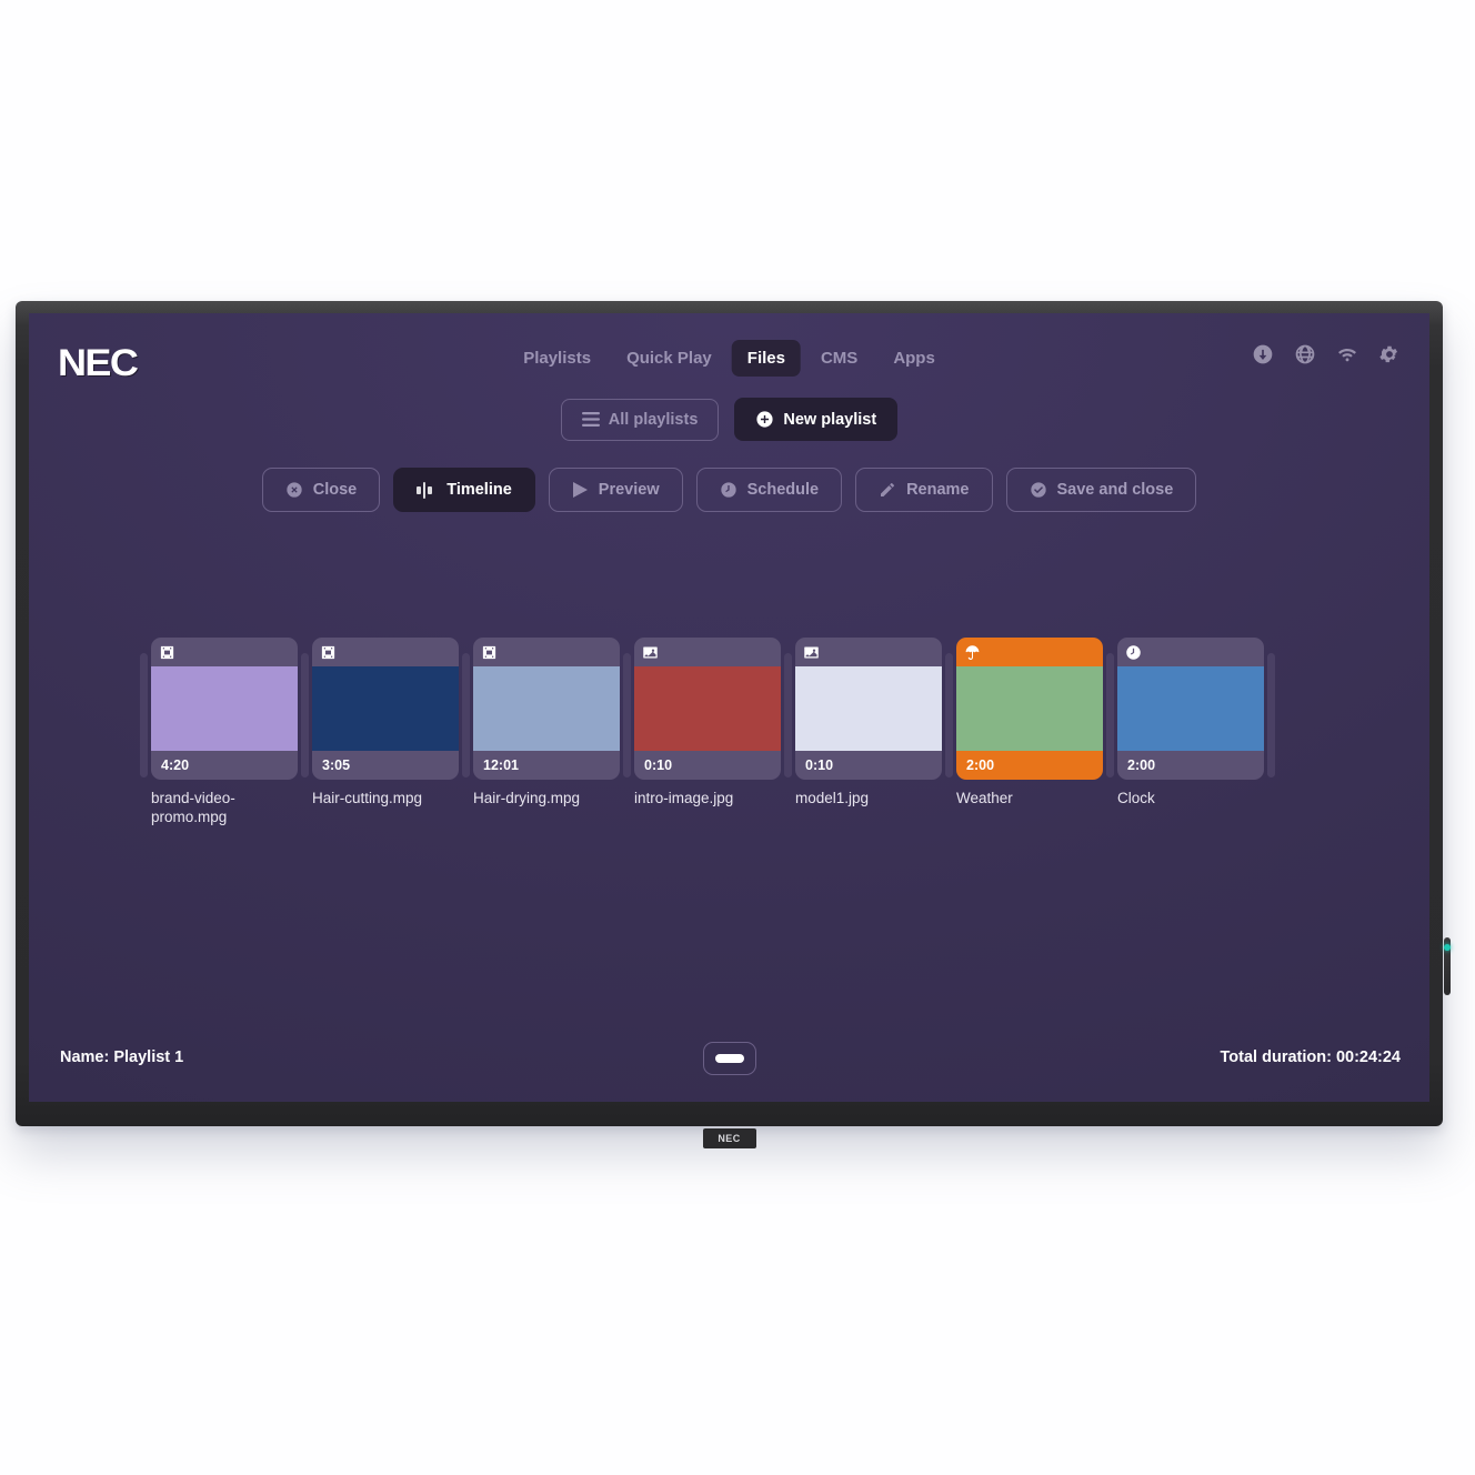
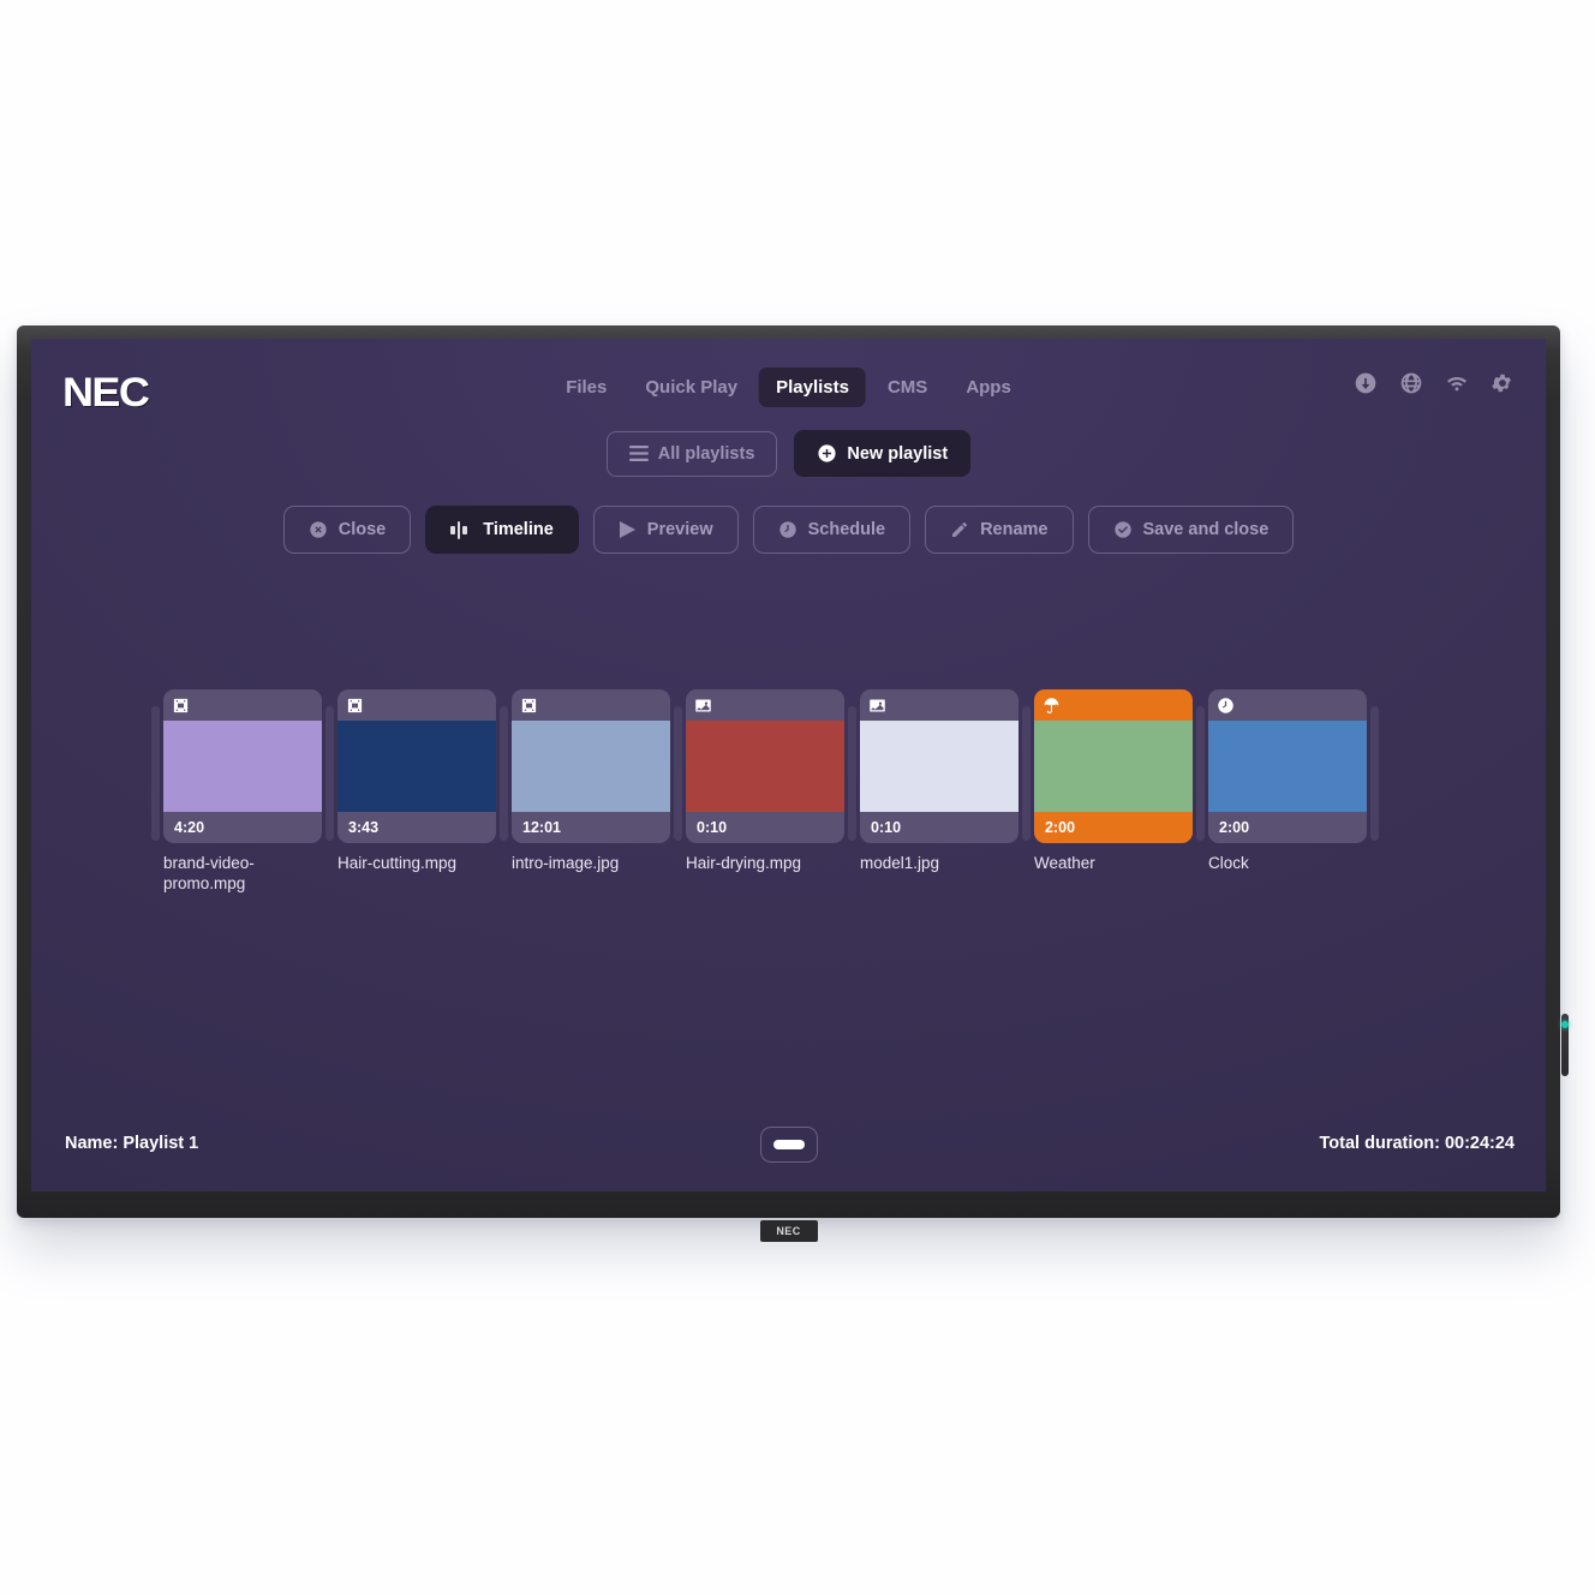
  NEC
- Playlists
+ Files
  Quick Play
- Files
+ Playlists
  CMS
  Apps
  All playlists
  New playlist
  Close
  Timeline
  Preview
  Schedule
  Rename
  Save and close
  4:20
  brand-video-promo.mpg
- 3:05
+ 3:43
  Hair-cutting.mpg
  12:01
- Hair-drying.mpg
+ intro-image.jpg
  0:10
- intro-image.jpg
+ Hair-drying.mpg
  0:10
  model1.jpg
  2:00
  Weather
  2:00
  Clock
  Name: Playlist 1
  Total duration: 00:24:24
  NEC
